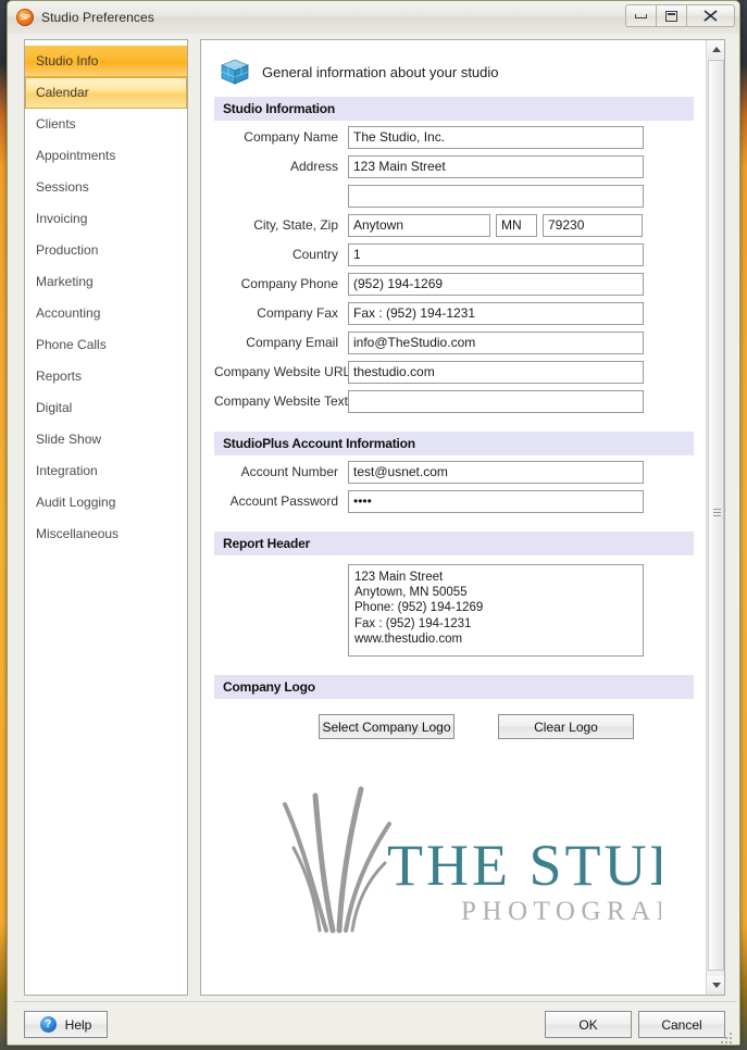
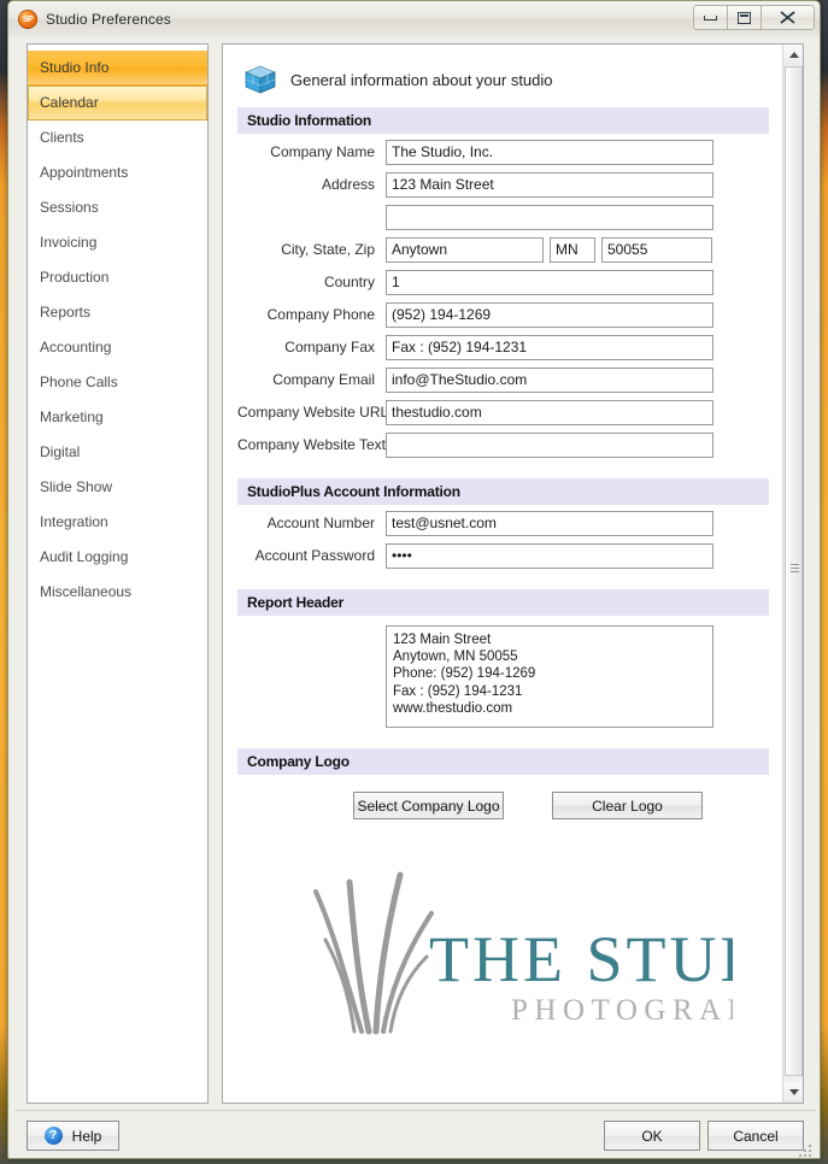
  Studio Preferences
  Studio Info
  Calendar
  Clients
  Appointments
  Sessions
  Invoicing
  Production
- Marketing
+ Reports
  Accounting
  Phone Calls
- Reports
+ Marketing
  Digital
  Slide Show
  Integration
  Audit Logging
  Miscellaneous
  General information about your studio
  Studio Information
  Company Name
  The Studio, Inc.
  Address
  123 Main Street
  City, State, Zip
  Anytown
  MN
- 79230
+ 50055
  Country
  1
  Company Phone
  (952) 194-1269
  Company Fax
  Fax : (952) 194-1231
  Company Email
  info@TheStudio.com
  Company Website URL
  thestudio.com
  Company Website Text
  StudioPlus Account Information
  Account Number
  test@usnet.com
  Account Password
  ••••
  Report Header
  123 Main Street
  Anytown, MN 50055
  Phone: (952) 194-1269
  Fax : (952) 194-1231
  www.thestudio.com
  Company Logo
  Select Company Logo
  Clear Logo
  PHOTOGRA
  Help
  OK
  Cancel
